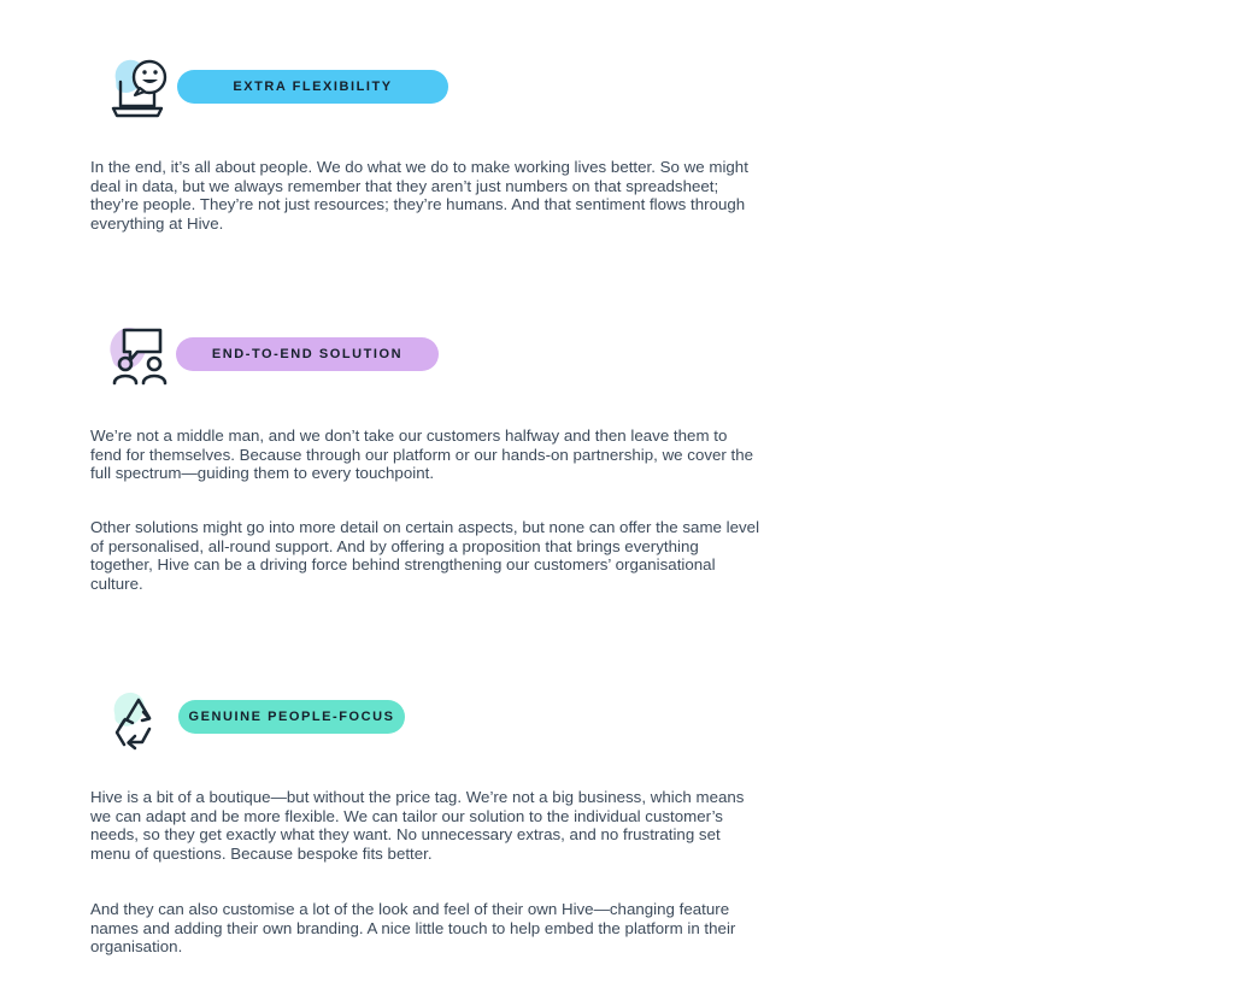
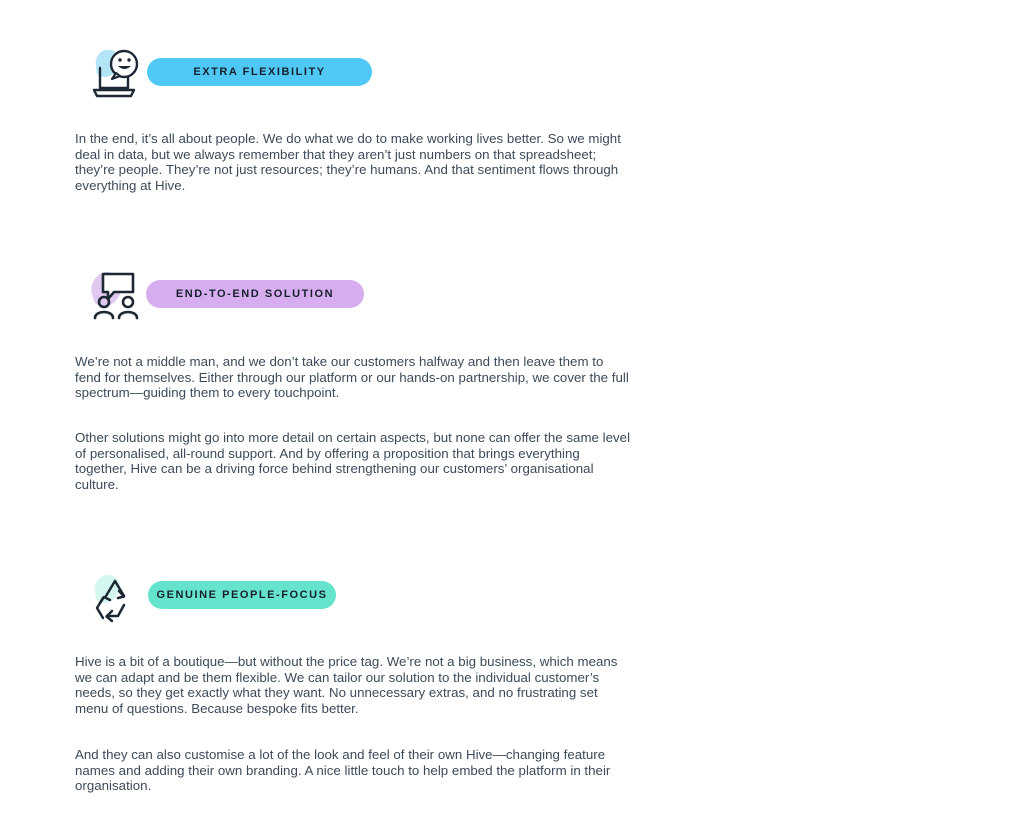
  EXTRA FLEXIBILITY
  In the end, it’s all about people. We do what we do to make working lives better. So we might deal in data, but we always remember that they aren’t just numbers on that spreadsheet; they’re people. They’re not just resources; they’re humans. And that sentiment flows through everything at Hive.
  END-TO-END SOLUTION
- We’re not a middle man, and we don’t take our customers halfway and then leave them to fend for themselves. Because through our platform or our hands-on partnership, we cover the full spectrum—guiding them to every touchpoint.
+ We’re not a middle man, and we don’t take our customers halfway and then leave them to fend for themselves. Either through our platform or our hands-on partnership, we cover the full spectrum—guiding them to every touchpoint.
  Other solutions might go into more detail on certain aspects, but none can offer the same level of personalised, all-round support. And by offering a proposition that brings everything together, Hive can be a driving force behind strengthening our customers’ organisational culture.
  GENUINE PEOPLE-FOCUS
- Hive is a bit of a boutique—but without the price tag. We’re not a big business, which means we can adapt and be more flexible. We can tailor our solution to the individual customer’s needs, so they get exactly what they want. No unnecessary extras, and no frustrating set menu of questions. Because bespoke fits better.
+ Hive is a bit of a boutique—but without the price tag. We’re not a big business, which means we can adapt and be them flexible. We can tailor our solution to the individual customer’s needs, so they get exactly what they want. No unnecessary extras, and no frustrating set menu of questions. Because bespoke fits better.
  And they can also customise a lot of the look and feel of their own Hive—changing feature names and adding their own branding. A nice little touch to help embed the platform in their organisation.
